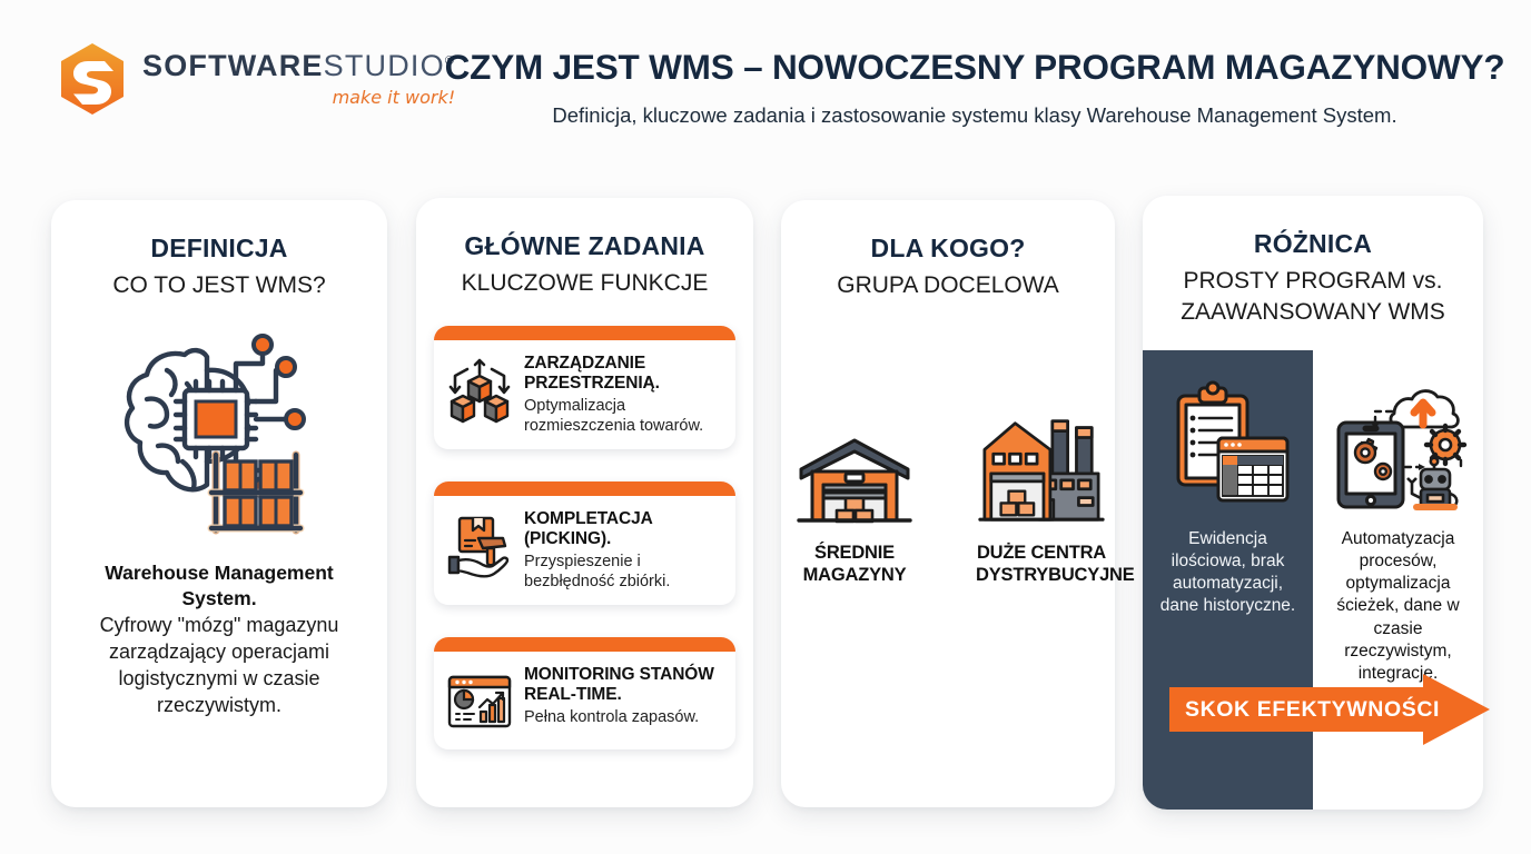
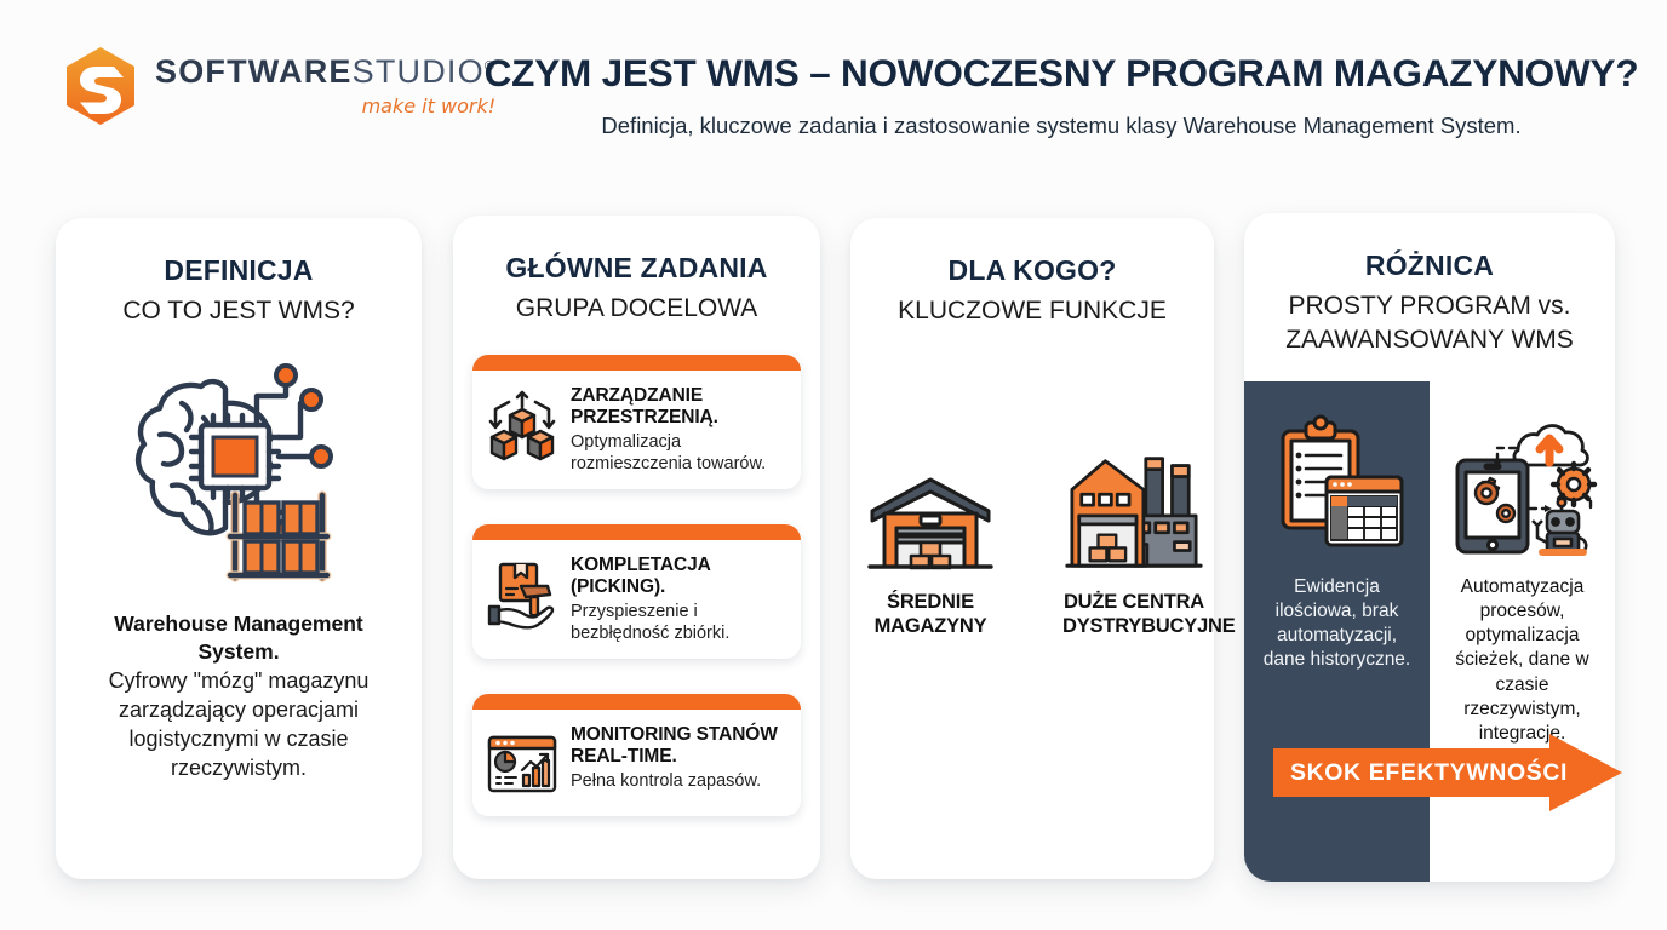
  SOFTWARESTUDIO®
  make it work!
  CZYM JEST WMS – NOWOCZESNY PROGRAM MAGAZYNOWY?
  Definicja, kluczowe zadania i zastosowanie systemu klasy Warehouse Management System.
  DEFINICJA
  CO TO JEST WMS?
  Warehouse Management System.
  Cyfrowy "mózg" magazynu zarządzający operacjami logistycznymi w czasie rzeczywistym.
  GŁÓWNE ZADANIA
- KLUCZOWE FUNKCJE
+ GRUPA DOCELOWA
  ZARZĄDZANIE PRZESTRZENIĄ.
  Optymalizacja rozmieszczenia towarów.
  KOMPLETACJA (PICKING).
  Przyspieszenie i bezbłędność zbiórki.
  MONITORING STANÓW REAL-TIME.
  Pełna kontrola zapasów.
  DLA KOGO?
- GRUPA DOCELOWA
+ KLUCZOWE FUNKCJE
  ŚREDNIE MAGAZYNY
  DUŻE CENTRA DYSTRYBUCYJNE
  RÓŻNICA
  PROSTY PROGRAM vs. ZAAWANSOWANY WMS
  Ewidencja ilościowa, brak automatyzacji, dane historyczne.
  Automatyzacja procesów, optymalizacja ścieżek, dane w czasie rzeczywistym, integracje.
  SKOK EFEKTYWNOŚCI
